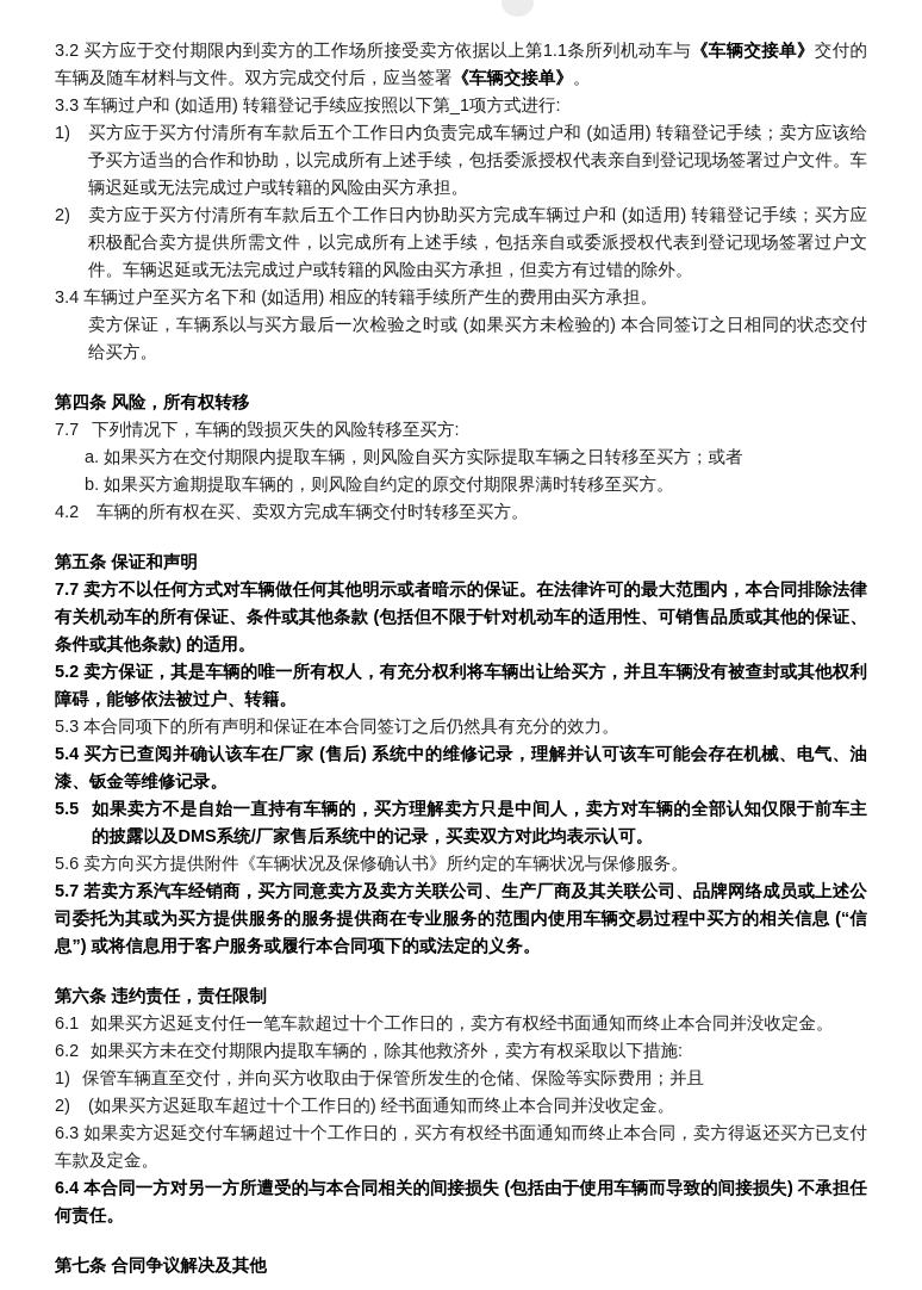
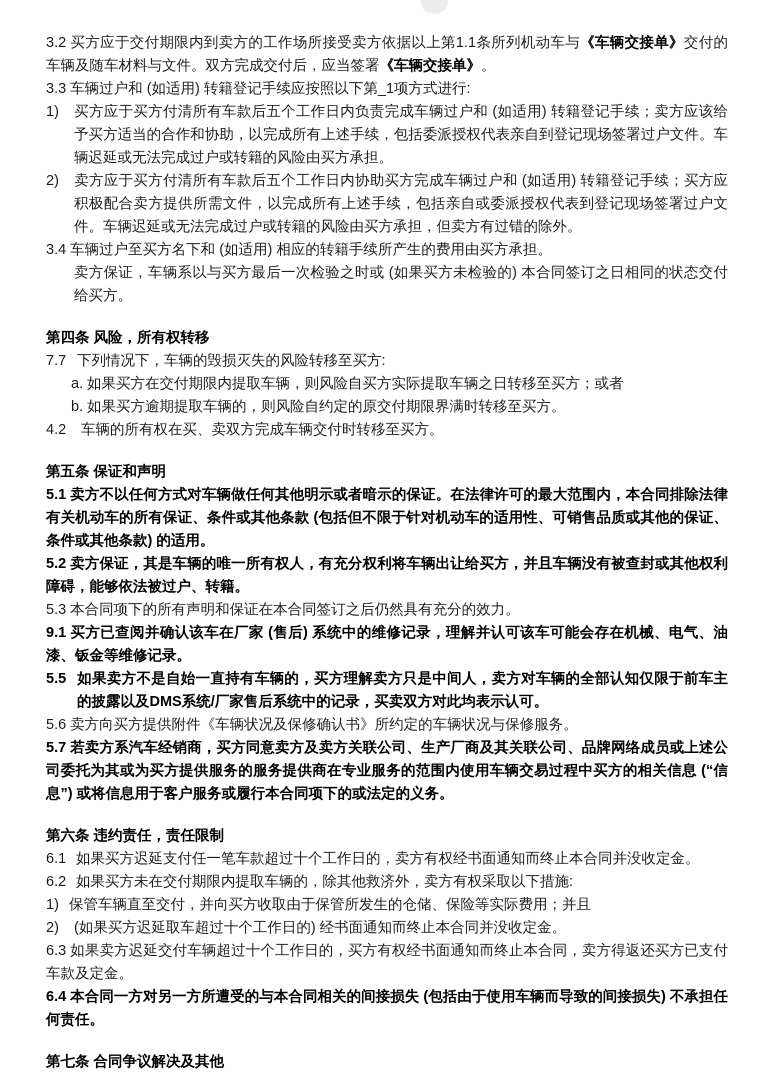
  3.2 买方应于交付期限内到卖方的工作场所接受卖方依据以上第1.1条所列机动车与《车辆交接单》交付的车辆及随车材料与文件。双方完成交付后，应当签署《车辆交接单》。
  3.3 车辆过户和 (如适用) 转籍登记手续应按照以下第_1项方式进行:
  1) 买方应于买方付清所有车款后五个工作日内负责完成车辆过户和 (如适用) 转籍登记手续；卖方应该给予买方适当的合作和协助，以完成所有上述手续，包括委派授权代表亲自到登记现场签署过户文件。车辆迟延或无法完成过户或转籍的风险由买方承担。
  2) 卖方应于买方付清所有车款后五个工作日内协助买方完成车辆过户和 (如适用) 转籍登记手续；买方应积极配合卖方提供所需文件，以完成所有上述手续，包括亲自或委派授权代表到登记现场签署过户文件。车辆迟延或无法完成过户或转籍的风险由买方承担，但卖方有过错的除外。
  3.4 车辆过户至买方名下和 (如适用) 相应的转籍手续所产生的费用由买方承担。
  卖方保证，车辆系以与买方最后一次检验之时或 (如果买方未检验的) 本合同签订之日相同的状态交付给买方。
  第四条 风险，所有权转移
  7.7 下列情况下，车辆的毁损灭失的风险转移至买方:
  a. 如果买方在交付期限内提取车辆，则风险自买方实际提取车辆之日转移至买方；或者
  b. 如果买方逾期提取车辆的，则风险自约定的原交付期限界满时转移至买方。
  4.2 车辆的所有权在买、卖双方完成车辆交付时转移至买方。
  第五条 保证和声明
- 7.7 卖方不以任何方式对车辆做任何其他明示或者暗示的保证。在法律许可的最大范围内，本合同排除法律有关机动车的所有保证、条件或其他条款 (包括但不限于针对机动车的适用性、可销售品质或其他的保证、条件或其他条款) 的适用。
+ 5.1 卖方不以任何方式对车辆做任何其他明示或者暗示的保证。在法律许可的最大范围内，本合同排除法律有关机动车的所有保证、条件或其他条款 (包括但不限于针对机动车的适用性、可销售品质或其他的保证、条件或其他条款) 的适用。
  5.2 卖方保证，其是车辆的唯一所有权人，有充分权利将车辆出让给买方，并且车辆没有被查封或其他权利障碍，能够依法被过户、转籍。
  5.3 本合同项下的所有声明和保证在本合同签订之后仍然具有充分的效力。
- 5.4 买方已查阅并确认该车在厂家 (售后) 系统中的维修记录，理解并认可该车可能会存在机械、电气、油漆、钣金等维修记录。
+ 9.1 买方已查阅并确认该车在厂家 (售后) 系统中的维修记录，理解并认可该车可能会存在机械、电气、油漆、钣金等维修记录。
  5.5 如果卖方不是自始一直持有车辆的，买方理解卖方只是中间人，卖方对车辆的全部认知仅限于前车主的披露以及DMS系统/厂家售后系统中的记录，买卖双方对此均表示认可。
  5.6 卖方向买方提供附件《车辆状况及保修确认书》所约定的车辆状况与保修服务。
  5.7 若卖方系汽车经销商，买方同意卖方及卖方关联公司、生产厂商及其关联公司、品牌网络成员或上述公司委托为其或为买方提供服务的服务提供商在专业服务的范围内使用车辆交易过程中买方的相关信息 (“信息”) 或将信息用于客户服务或履行本合同项下的或法定的义务。
  第六条 违约责任，责任限制
  6.1 如果买方迟延支付任一笔车款超过十个工作日的，卖方有权经书面通知而终止本合同并没收定金。
  6.2 如果买方未在交付期限内提取车辆的，除其他救济外，卖方有权采取以下措施:
  1) 保管车辆直至交付，并向买方收取由于保管所发生的仓储、保险等实际费用；并且
  2) (如果买方迟延取车超过十个工作日的) 经书面通知而终止本合同并没收定金。
  6.3 如果卖方迟延交付车辆超过十个工作日的，买方有权经书面通知而终止本合同，卖方得返还买方已支付车款及定金。
  6.4 本合同一方对另一方所遭受的与本合同相关的间接损失 (包括由于使用车辆而导致的间接损失) 不承担任何责任。
  第七条 合同争议解决及其他
